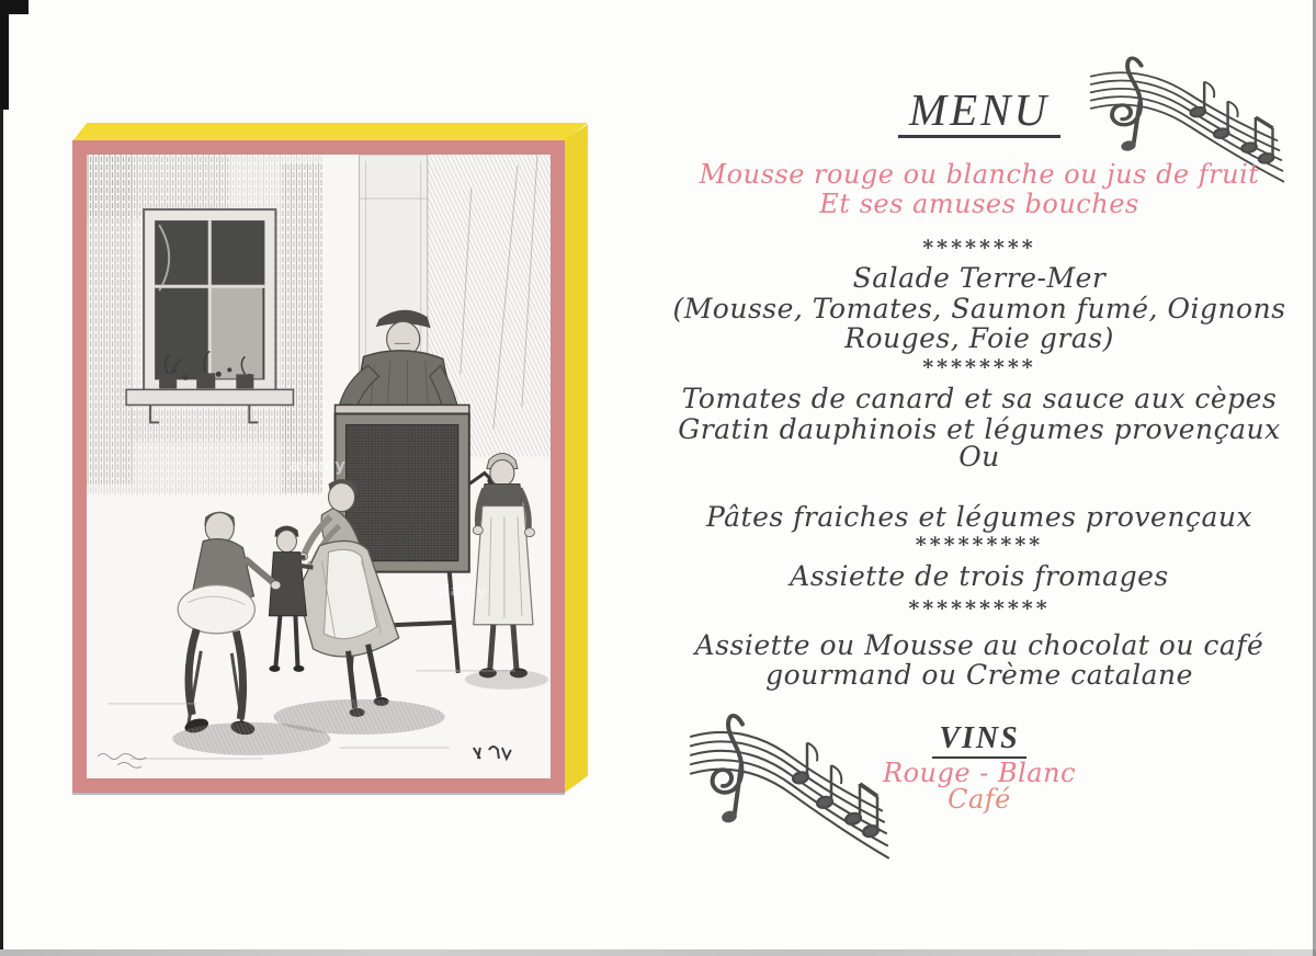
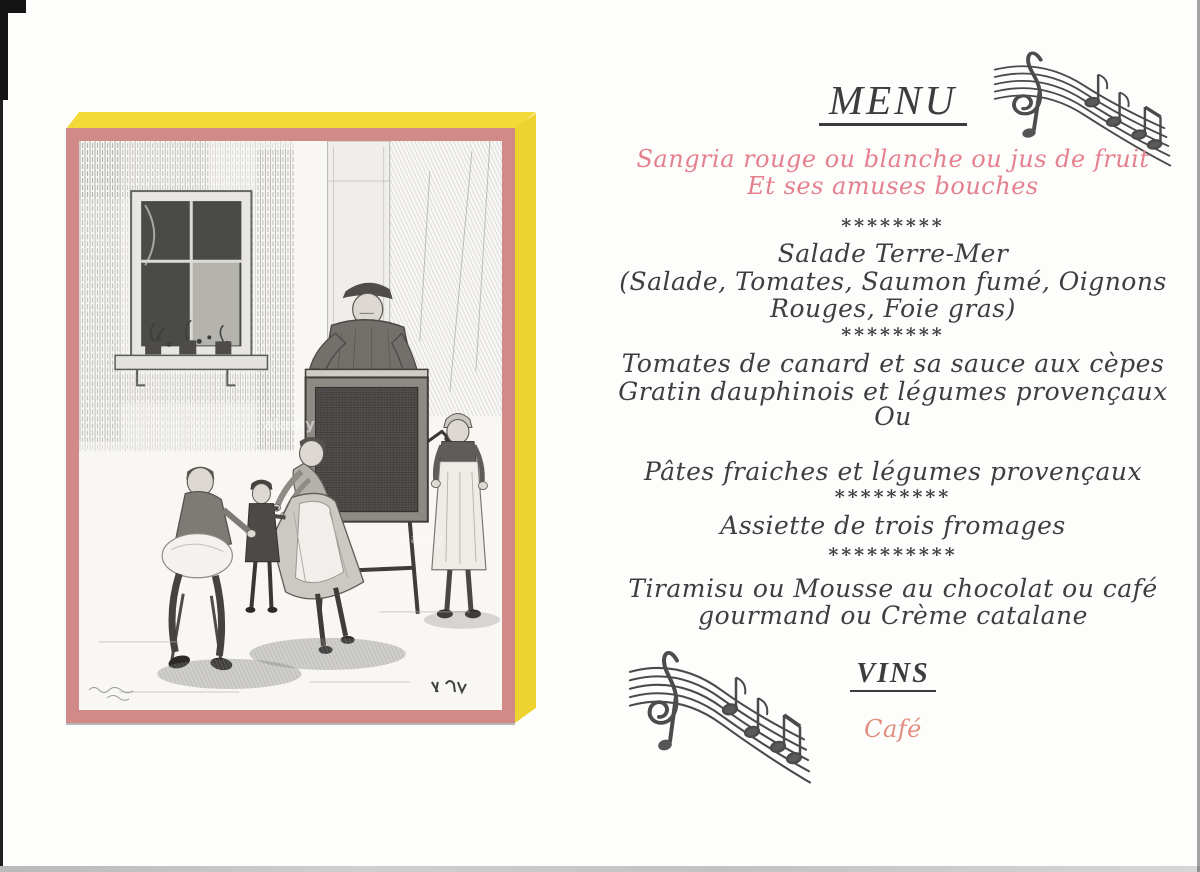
  alamy
  alamy
  MENU
- Mousse rouge ou blanche ou jus de fruit
+ Sangria rouge ou blanche ou jus de fruit
  Et ses amuses bouches
  ********
  Salade Terre-Mer
- (Mousse, Tomates, Saumon fumé, Oignons
+ (Salade, Tomates, Saumon fumé, Oignons
  Rouges, Foie gras)
  ********
  Tomates de canard et sa sauce aux cèpes
  Gratin dauphinois et légumes provençaux
  Ou
  Pâtes fraiches et légumes provençaux
  *********
  Assiette de trois fromages
  **********
- Assiette ou Mousse au chocolat ou café
+ Tiramisu ou Mousse au chocolat ou café
  gourmand ou Crème catalane
  VINS
- Rouge - Blanc
  Café
